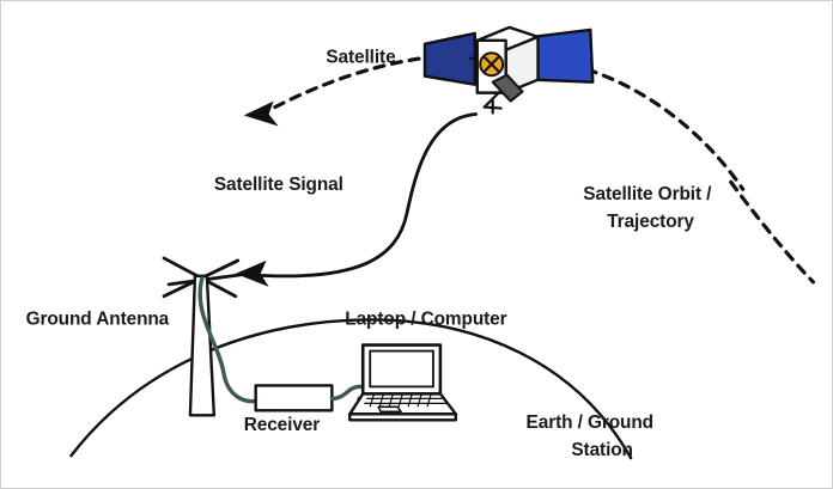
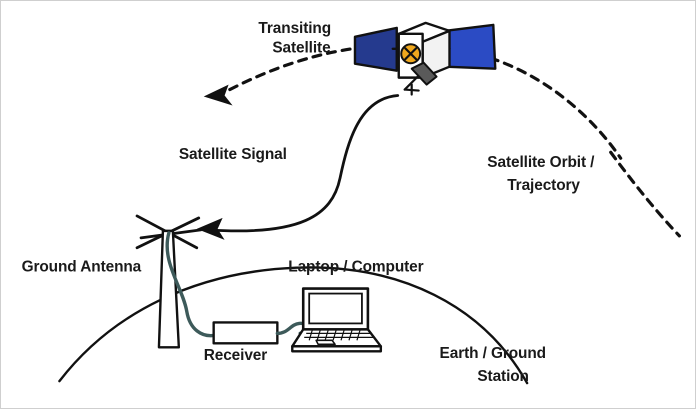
+ Transiting
  Satellite
  Satellite Signal
  Satellite Orbit /
  Trajectory
  Ground Antenna
  Receiver
  Laptop / Computer
  Earth / Ground
  Station
